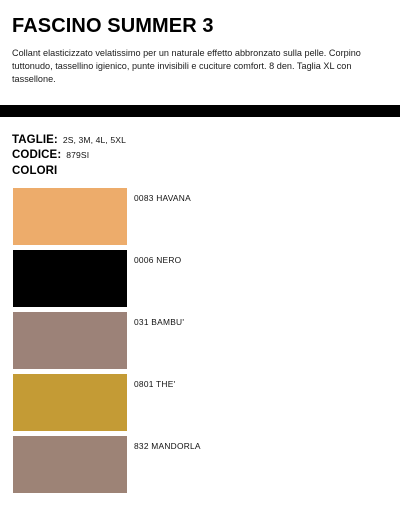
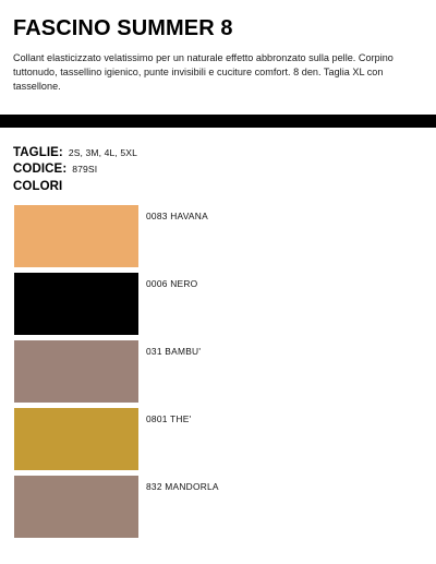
- FASCINO SUMMER 3
+ FASCINO SUMMER 8
  Collant elasticizzato velatissimo per un naturale effetto abbronzato sulla pelle. Corpino tuttonudo, tassellino igienico, punte invisibili e cuciture comfort. 8 den. Taglia XL con tassellone.
  TAGLIE:
  2S, 3M, 4L, 5XL
  CODICE:
  879SI
  COLORI
  0083 HAVANA
  0006 NERO
  031 BAMBU'
  0801 THE'
  832 MANDORLA
